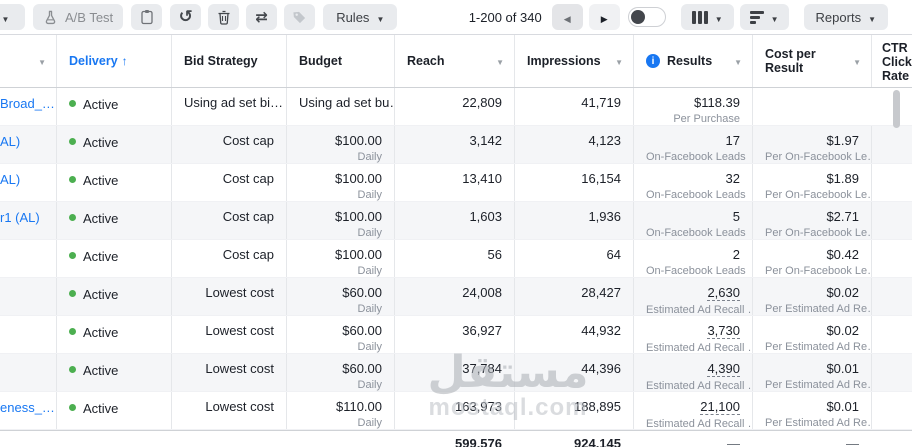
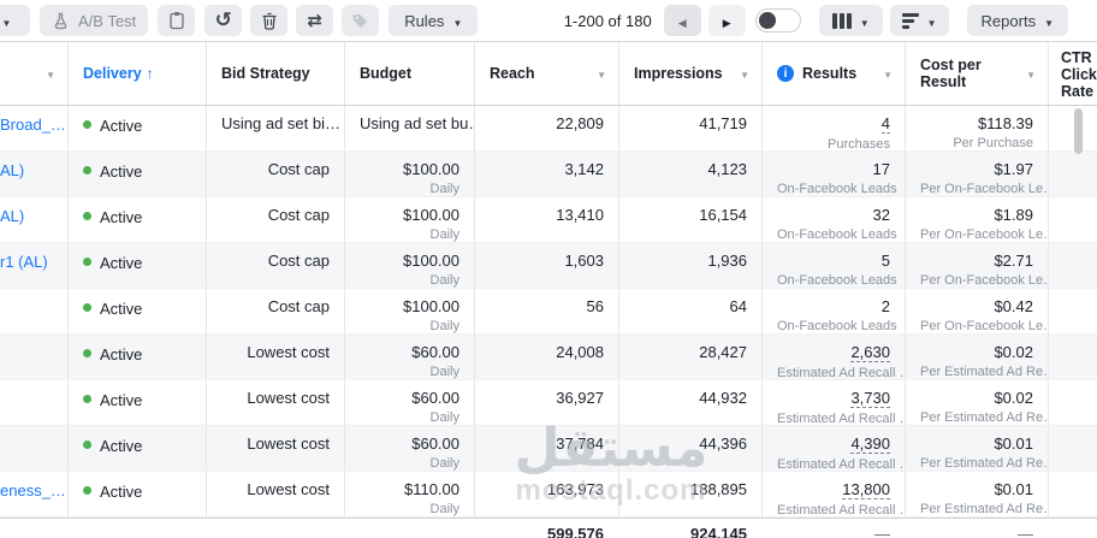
  A/B Test
  Rules
- 1-200 of 340
+ 1-200 of 180
  Reports
  Delivery
  Bid Strategy
  Budget
  Reach
  Impressions
  Results
  Cost per Result
  CTR Click Rate
  Broad_…
  Active
  Using ad set bi…
  Using ad set bu
  22,809
  41,719
+ 4
+ Purchases
  $118.39
  Per Purchase
  AL)
  Active
  Cost cap
  $100.00
  Daily
  3,142
  4,123
  17
  On-Facebook Leads
  $1.97
  Per On-Facebook Le
  AL)
  Active
  Cost cap
  $100.00
  Daily
  13,410
  16,154
  32
  On-Facebook Leads
  $1.89
  Per On-Facebook Le
  r1 (AL)
  Active
  Cost cap
  $100.00
  Daily
  1,603
  1,936
  5
  On-Facebook Leads
  $2.71
  Per On-Facebook Le
  Active
  Cost cap
  $100.00
  Daily
  56
  64
  2
  On-Facebook Leads
  $0.42
  Per On-Facebook Le
  Active
  Lowest cost
  $60.00
  Daily
  24,008
  28,427
  2,630
  Estimated Ad Recall
  $0.02
  Per Estimated Ad Re
  Active
  Lowest cost
  $60.00
  Daily
  36,927
  44,932
  3,730
  Estimated Ad Recall
  $0.02
  Per Estimated Ad Re
  Active
  Lowest cost
  $60.00
  Daily
  37,784
  44,396
  4,390
  Estimated Ad Recall
  $0.01
  Per Estimated Ad Re
  eness_…
  Active
  Lowest cost
  $110.00
  Daily
  163,973
  188,895
- 21,100
+ 13,800
  Estimated Ad Recall
  $0.01
  Per Estimated Ad Re
  599,576
  924,145
  —
  —
  مستقل
  mostaql.com
